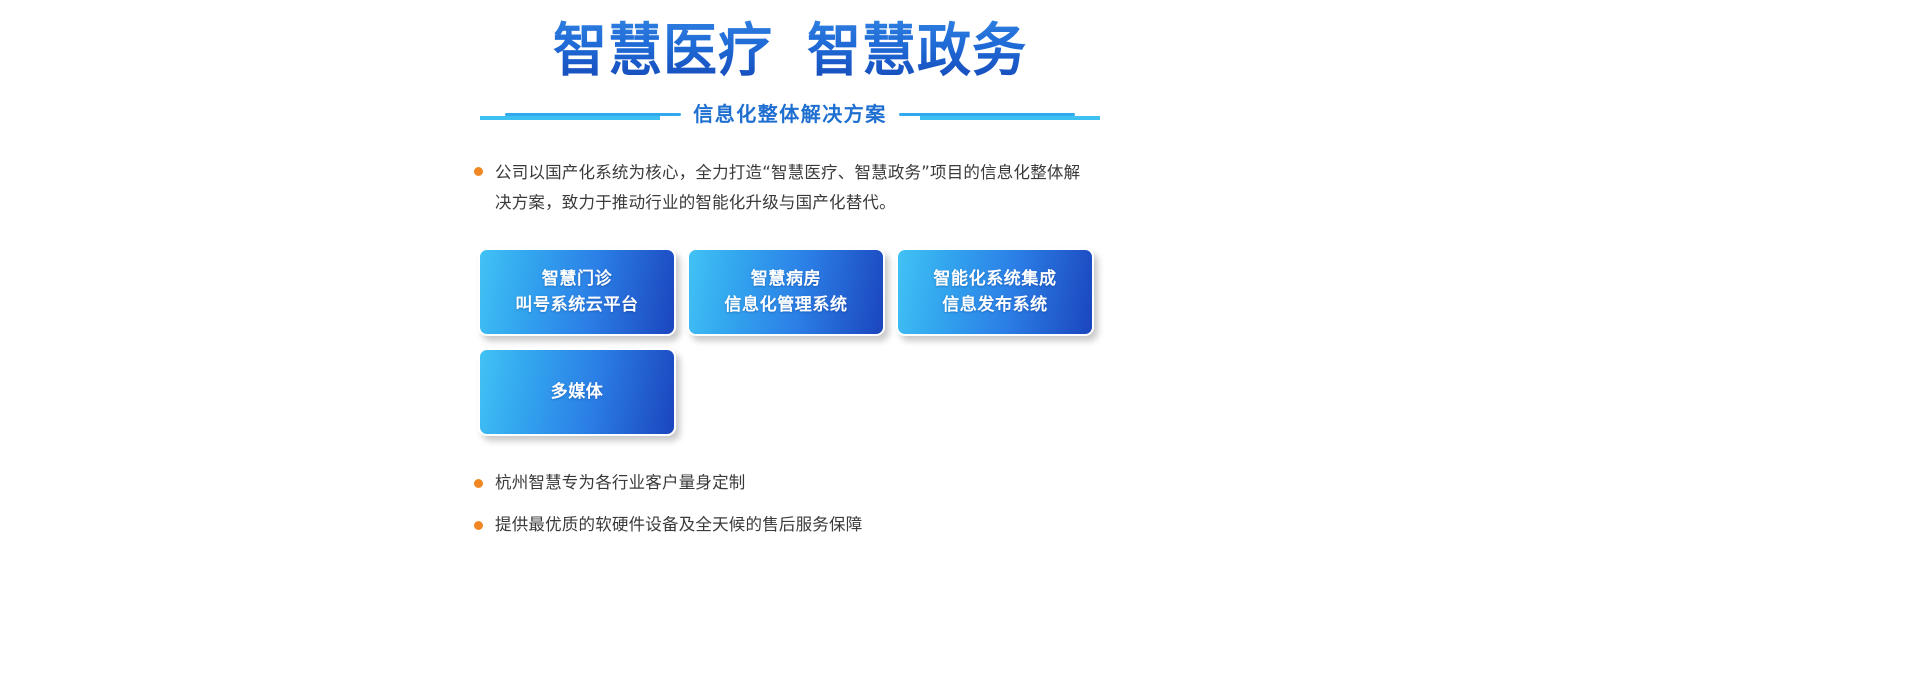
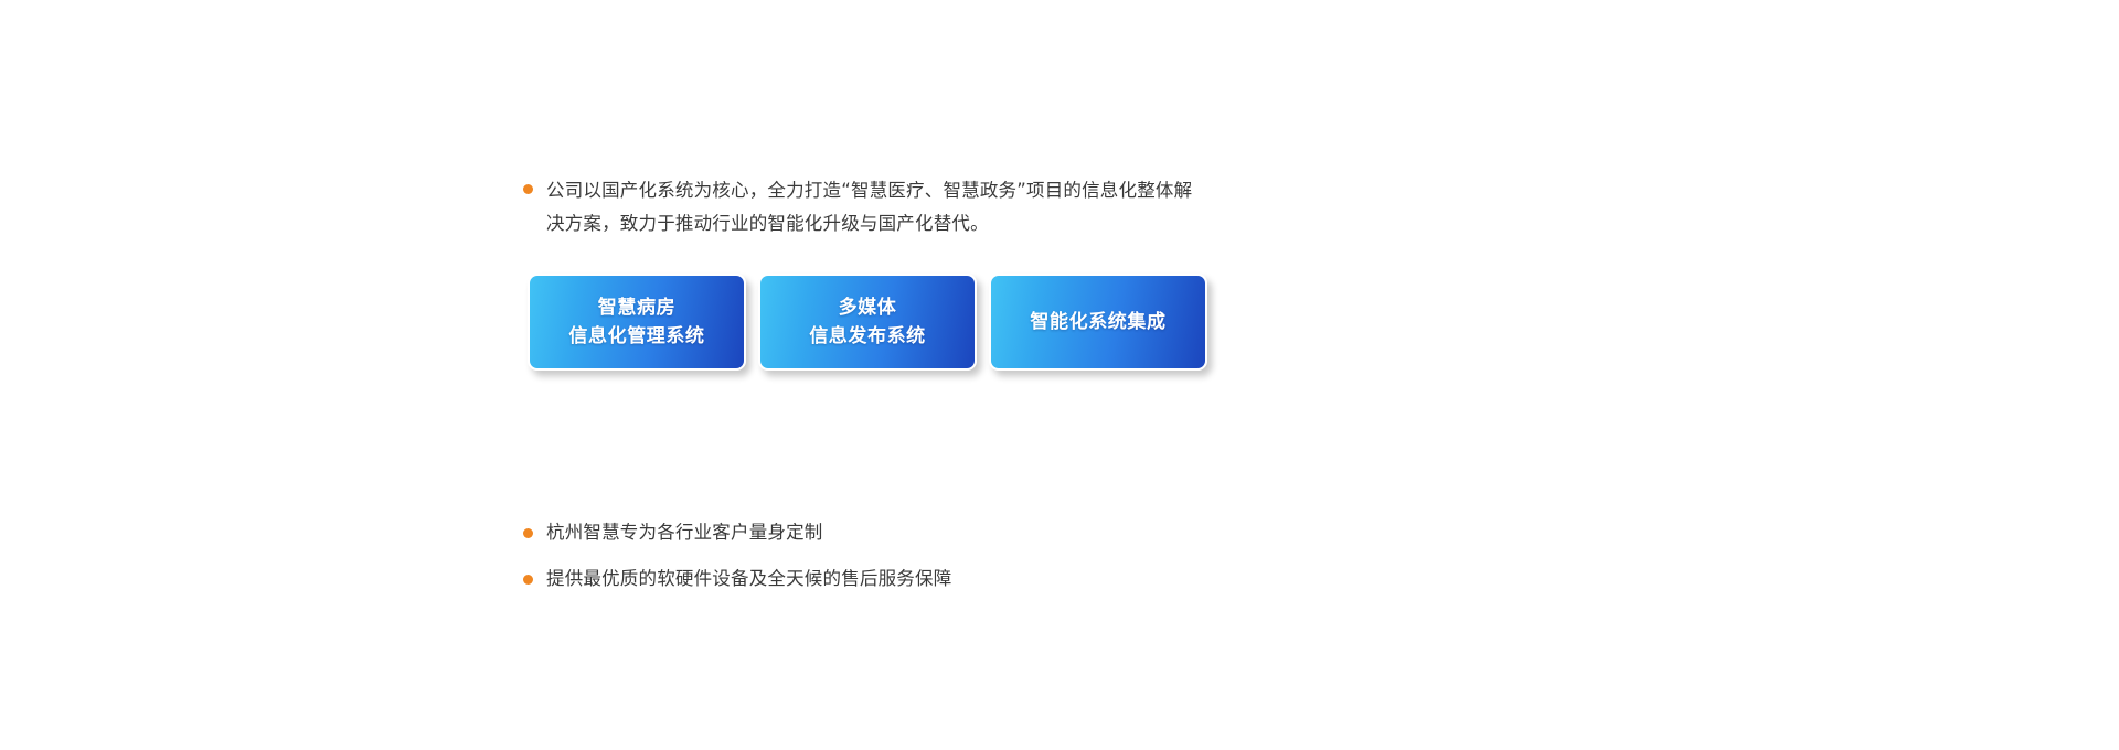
- 智慧医疗 智慧政务
- 信息化整体解决方案
  公司以国产化系统为核心，全力打造“智慧医疗、智慧政务”项目的信息化整体解决方案，致力于推动行业的智能化升级与国产化替代。
- 智慧门诊
- 叫号系统云平台
  智慧病房
  信息化管理系统
- 智能化系统集成
+ 多媒体
  信息发布系统
- 多媒体
+ 智能化系统集成
  杭州智慧专为各行业客户量身定制
  提供最优质的软硬件设备及全天候的售后服务保障
